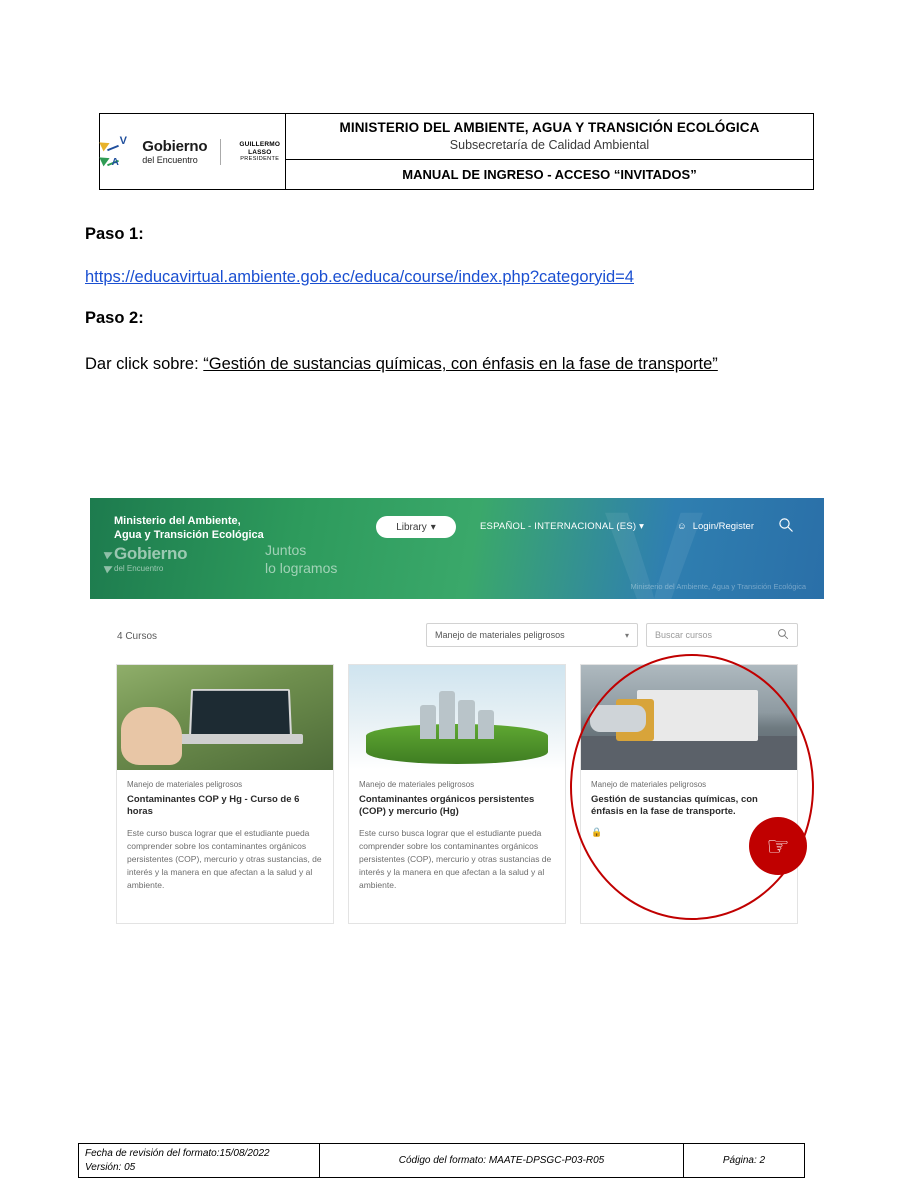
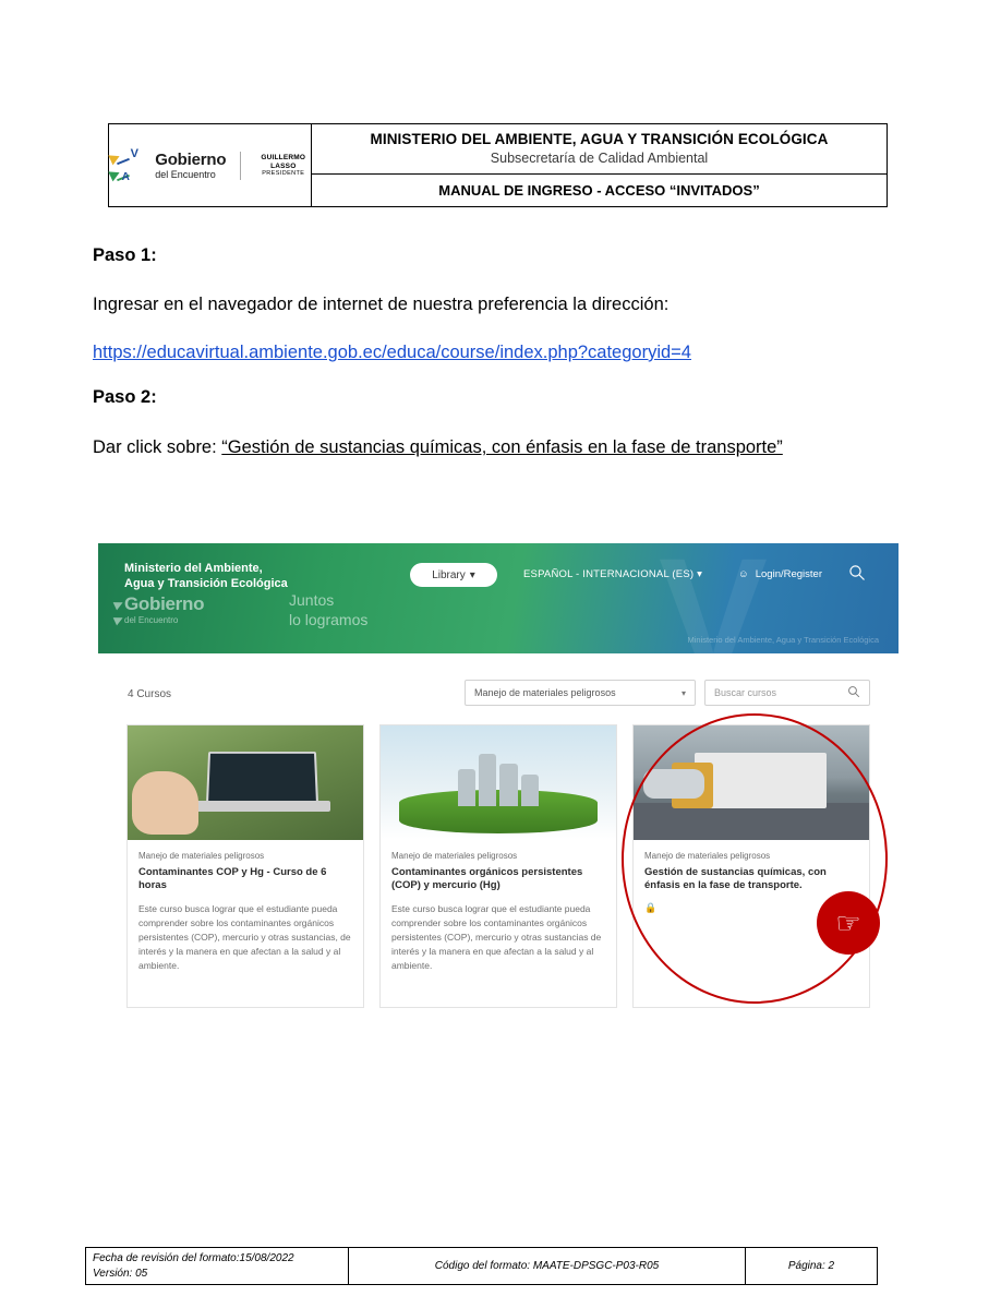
  V
  A
  Gobierno
  del Encuentro
  MINISTERIO DEL AMBIENTE, AGUA Y TRANSICIÓN ECOLÓGICA
  Subsecretaría de Calidad Ambiental
  MANUAL DE INGRESO - ACCESO “INVITADOS”
  Paso 1:
+ Ingresar en el navegador de internet de nuestra preferencia la dirección:
  https://educavirtual.ambiente.gob.ec/educa/course/index.php?categoryid=4
  Paso 2:
  Dar click sobre: “Gestión de sustancias químicas, con énfasis en la fase de transporte”
  V
  Ministerio del Ambiente,
  Agua y Transición Ecológica
  Gobierno
  del Encuentro
  Juntos
  lo logramos
  Library
  ▾
  ESPAÑOL - INTERNACIONAL (ES) ▾
  ☺
  Login/Register
  Ministerio del Ambiente, Agua y Transición Ecológica
  4 Cursos
  Manejo de materiales peligrosos
  ▾
  Buscar cursos
  Manejo de materiales peligrosos
  Contaminantes COP y Hg - Curso de 6 horas
  Este curso busca lograr que el estudiante pueda comprender sobre los contaminantes orgánicos persistentes (COP), mercurio y otras sustancias, de interés y la manera en que afectan a la salud y al ambiente.
  Manejo de materiales peligrosos
  Contaminantes orgánicos persistentes (COP) y mercurio (Hg)
  Este curso busca lograr que el estudiante pueda comprender sobre los contaminantes orgánicos persistentes (COP), mercurio y otras sustancias de interés y la manera en que afectan a la salud y al ambiente.
  Manejo de materiales peligrosos
  Gestión de sustancias químicas, con énfasis en la fase de transporte.
  🔒
  ☞
  Fecha de revisión del formato:15/08/2022
  Versión: 05
  Código del formato: MAATE-DPSGC-P03-R05
  Página: 2
